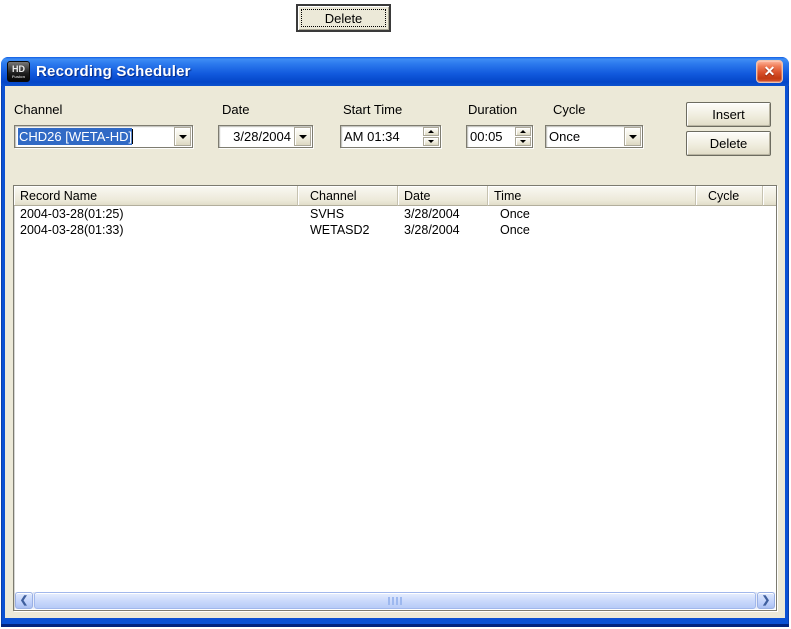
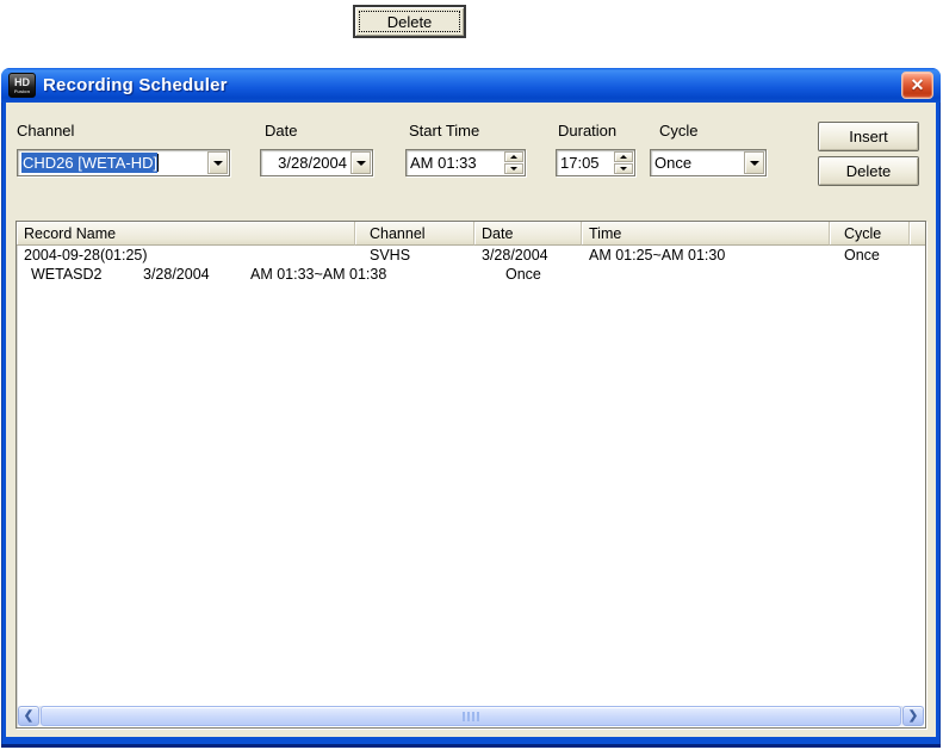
  Delete
  HD
  Recording Scheduler
  ✕
  Channel
  Date
  Start Time
  Duration
  Cycle
  CHD26 [WETA-HD]
  3/28/2004
- AM 01:34
+ AM 01:33
- 00:05
+ 17:05
  Once
  Insert
  Delete
  Record Name
  Channel
  Date
  Time
  Cycle
- 2004-03-28(01:25)
+ 2004-09-28(01:25)
  SVHS
  3/28/2004
+ AM 01:25~AM 01:30
  Once
- 2004-03-28(01:33)
  WETASD2
  3/28/2004
+ AM 01:33~AM 01:38
  Once
  ❮
  ❯
